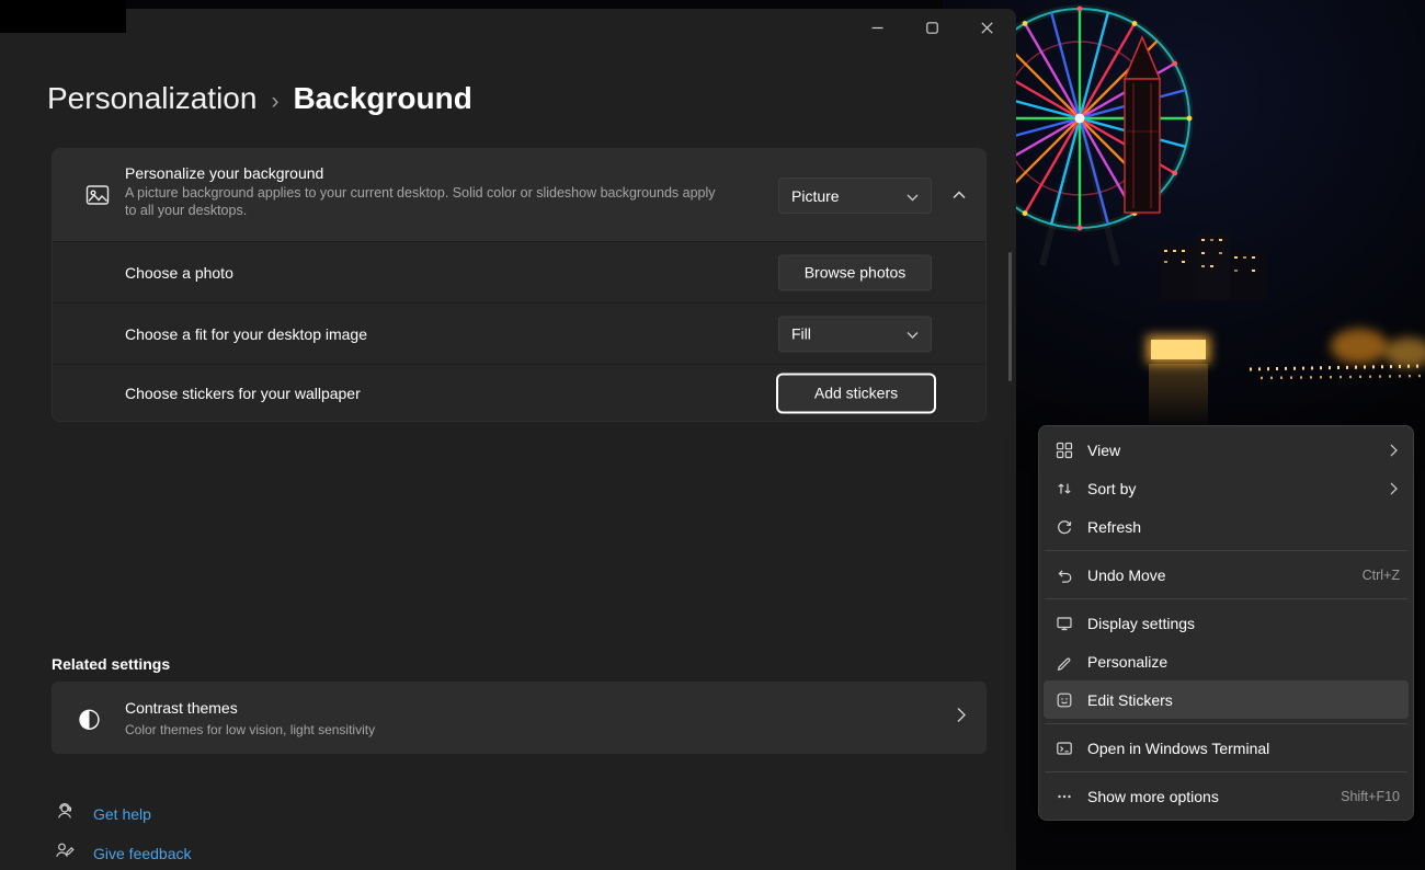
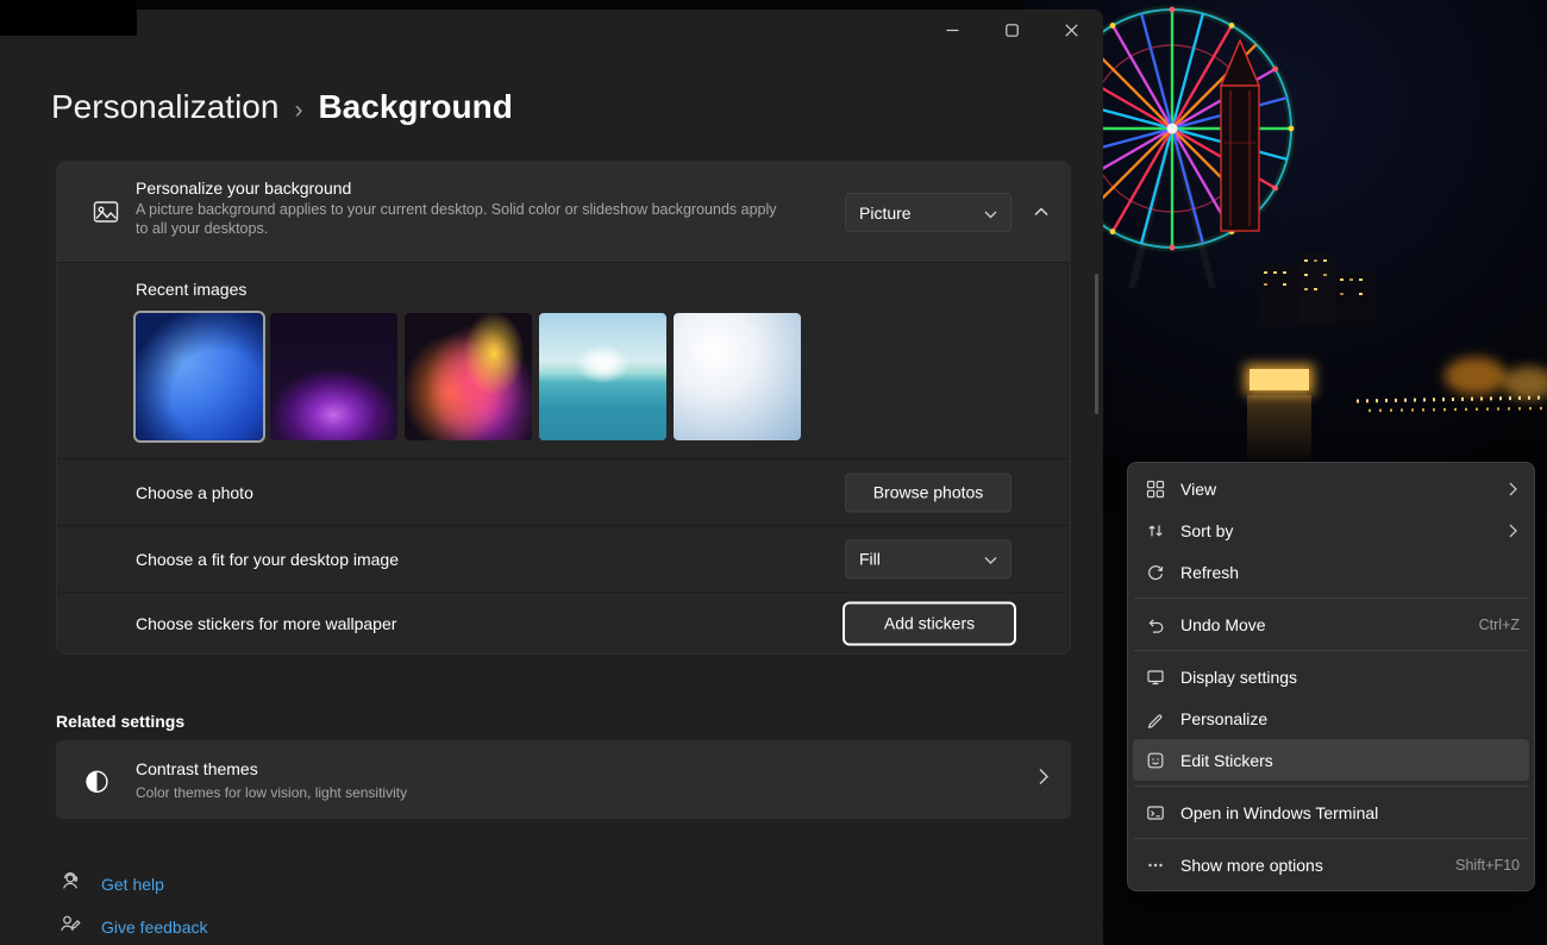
  Personalization
  ›
  Background
  Personalize your background
  A picture background applies to your current desktop. Solid color or slideshow backgrounds apply to all your desktops.
  Picture
+ Recent images
  Choose a photo
  Browse photos
  Choose a fit for your desktop image
  Fill
- Choose stickers for your wallpaper
+ Choose stickers for more wallpaper
  Add stickers
  Related settings
  ◐
  Contrast themes
  Color themes for low vision, light sensitivity
  Get help
  Give feedback
  View
  Sort by
  Refresh
  Undo Move
  Ctrl+Z
  Display settings
  Personalize
  Edit Stickers
  Open in Windows Terminal
  Show more options
  Shift+F10
